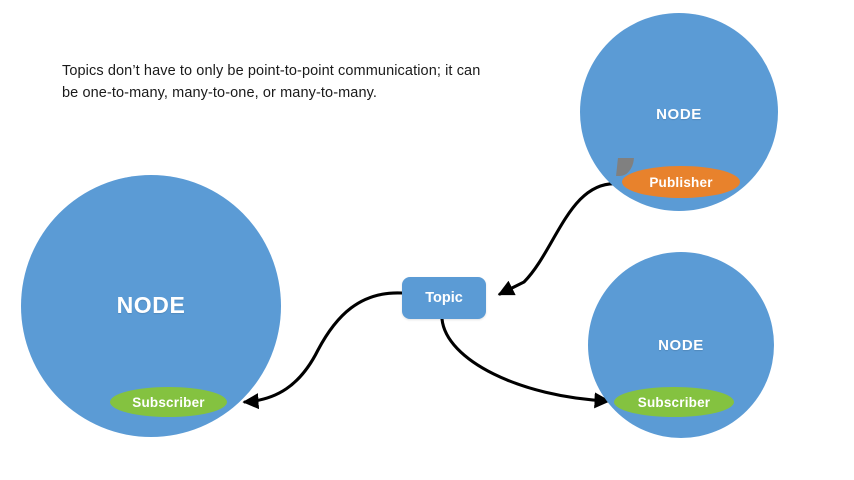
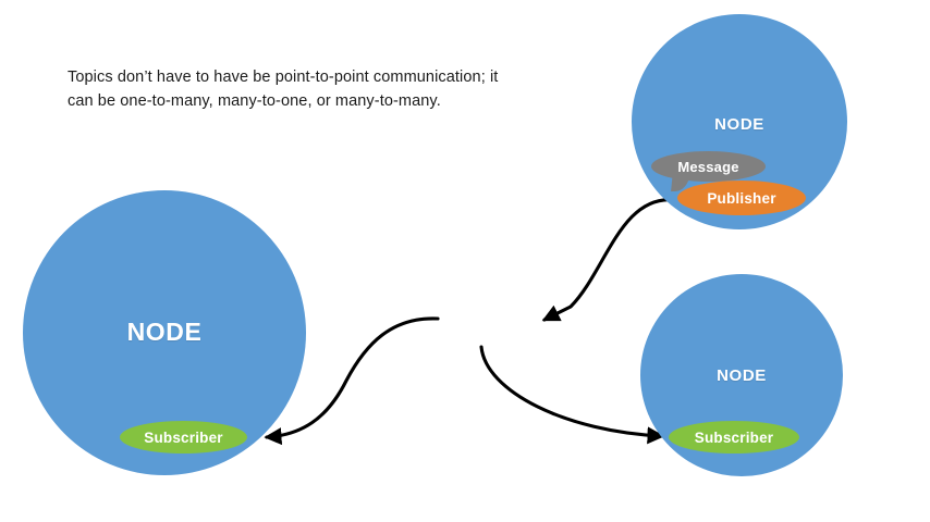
- Topics don’t have to only be point-to-point communication; it can be one-to-many, many-to-one, or many-to-many.
+ Topics don’t have to have be point-to-point communication; it can be one-to-many, many-to-one, or many-to-many.
  NODE
  Subscriber
  NODE
+ Message
  Publisher
  NODE
  Subscriber
- Topic
